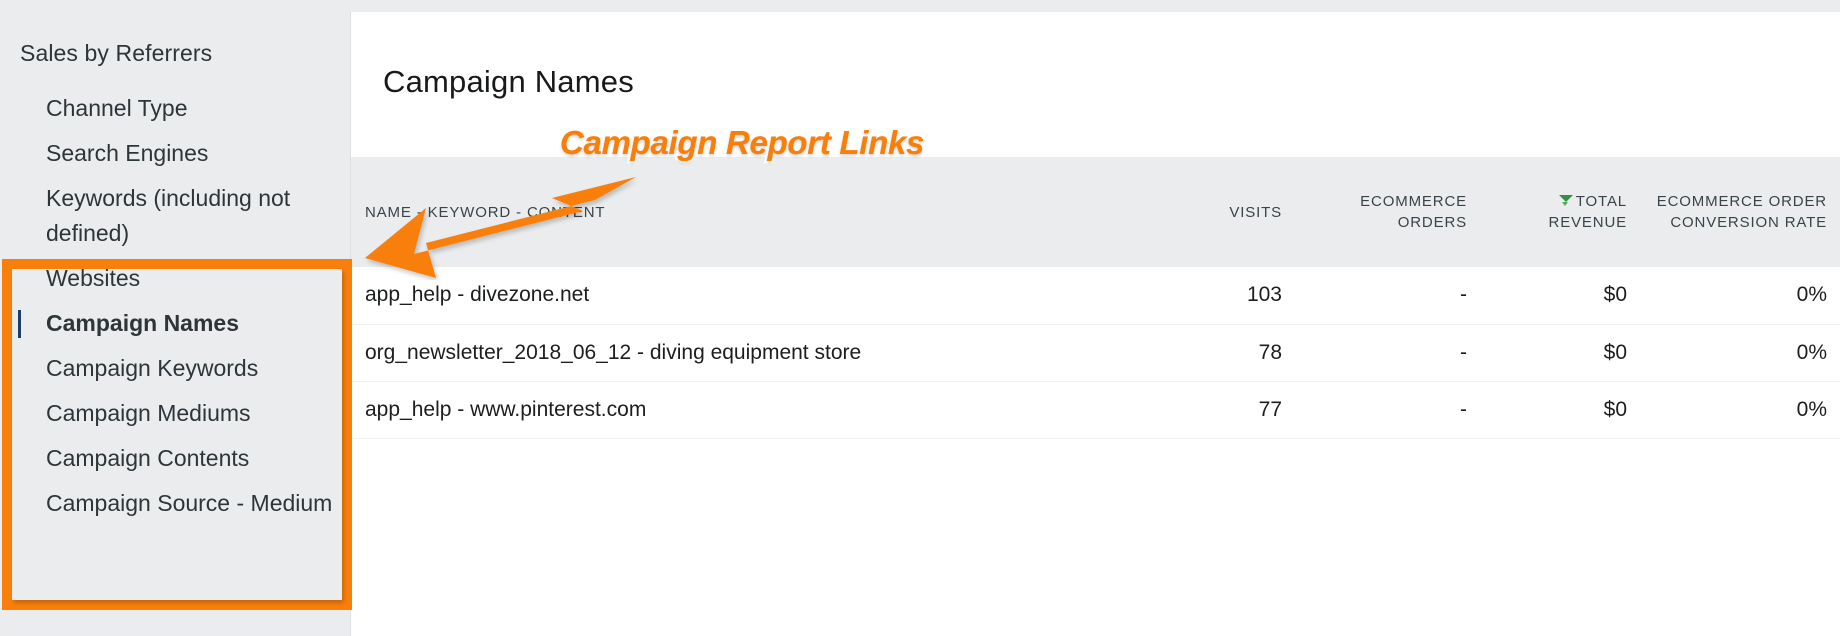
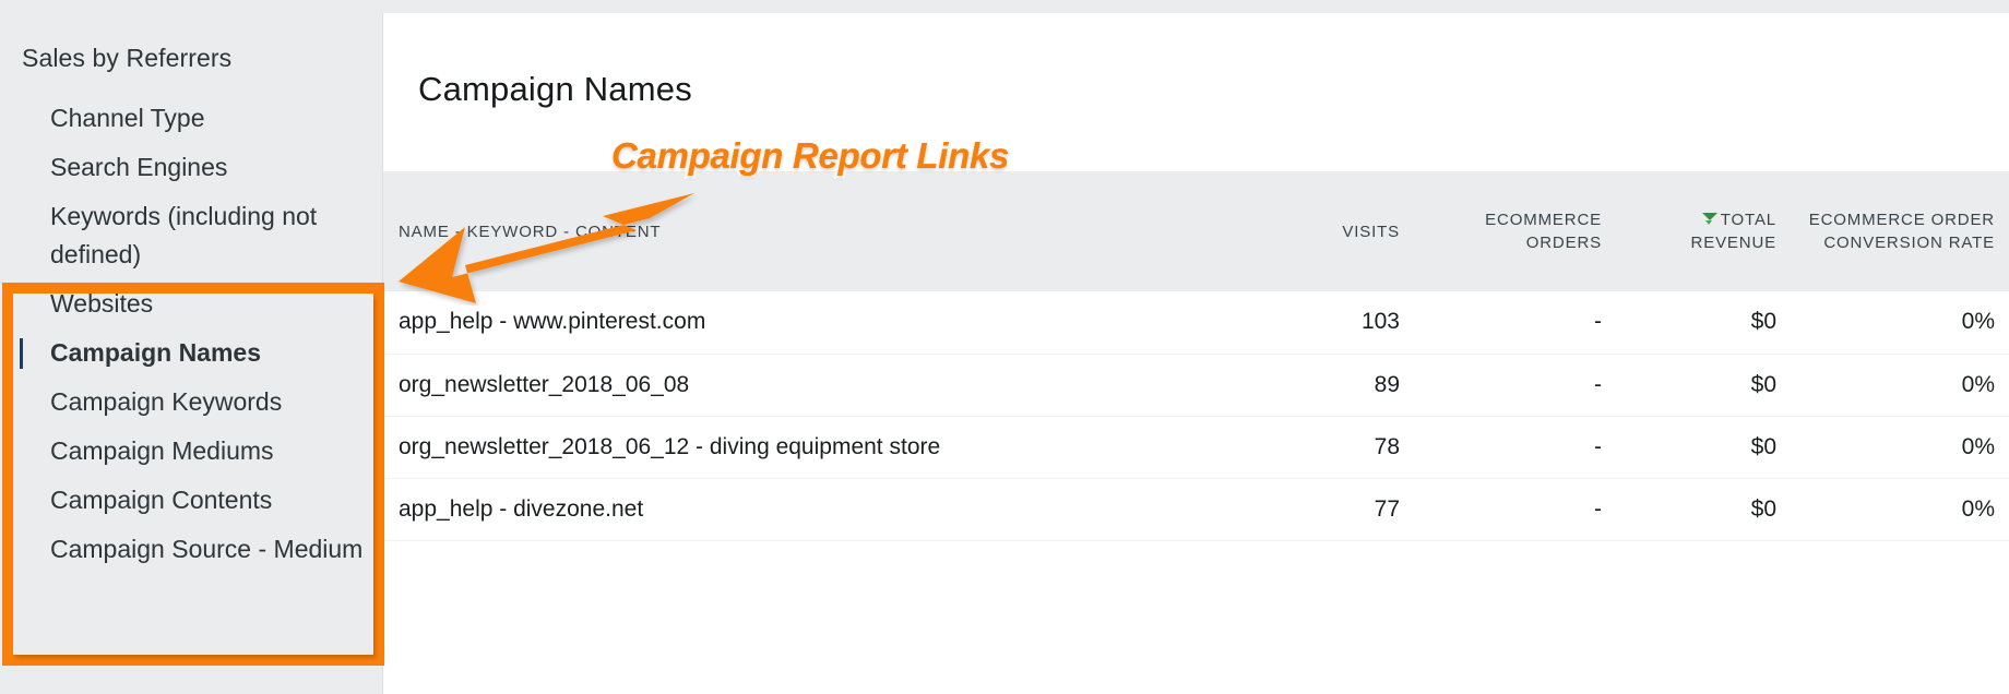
  Sales by Referrers
  Channel Type
  Search Engines
  Keywords (including not defined)
  Websites
  Campaign Names
  Campaign Keywords
  Campaign Mediums
  Campaign Contents
  Campaign Source - Medium
  Campaign Names
  NAME - KEYWORD - CONT	VISITS	ECOMMERCE ORDERS	TOTAL REVENUE	ECOMMERCE ORDER CONVERSION RATE
- app_help - divezone.net	103	-	$0	0%
+ app_help - www.pinterest.com	103	-	$0	0%
+ org_newsletter_2018_06_08	89	-	$0	0%
  org_newsletter_2018_06_12 - diving equipment store	78	-	$0	0%
- app_help - www.pinterest.com	77	-	$0	0%
+ app_help - divezone.net	77	-	$0	0%
  Campaign Report Links
